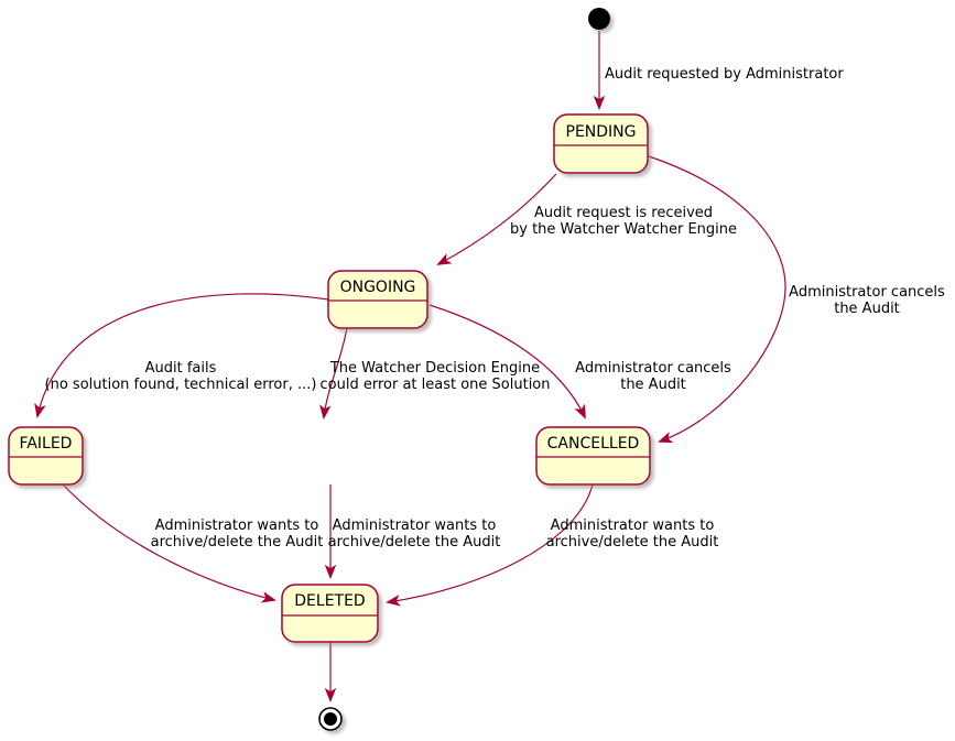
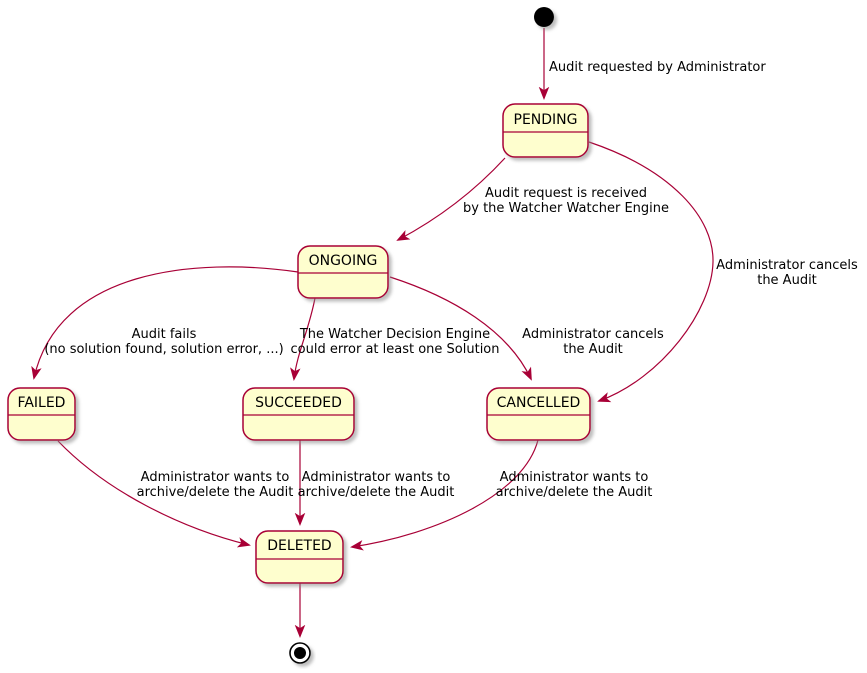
  PENDING
  ONGOING
  FAILED
+ SUCCEEDED
  CANCELLED
  DELETED
  Audit requested by Administrator
  Audit request is received
  by the Watcher Watcher Engine
  Audit fails
- (no solution found, technical error, ...)
+ (no solution found, solution error, ...)
  The Watcher Decision Engine
  could error at least one Solution
  Administrator cancels
  the Audit
  Administrator cancels
  the Audit
  Administrator wants to
  archive/delete the Audit
  Administrator wants to
  archive/delete the Audit
  Administrator wants to
  archive/delete the Audit
